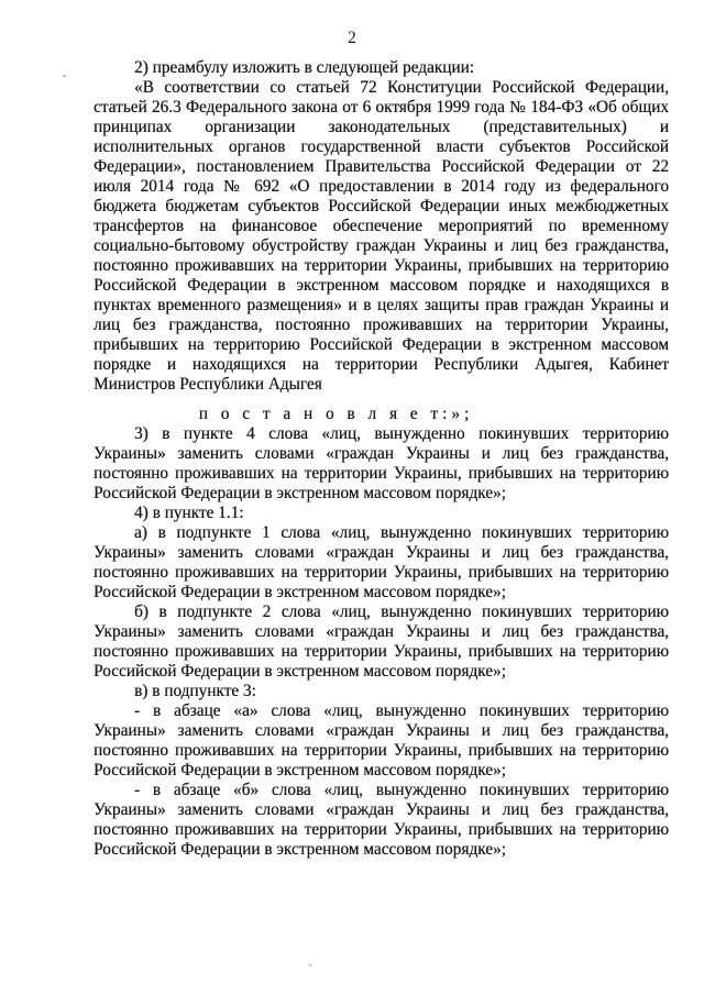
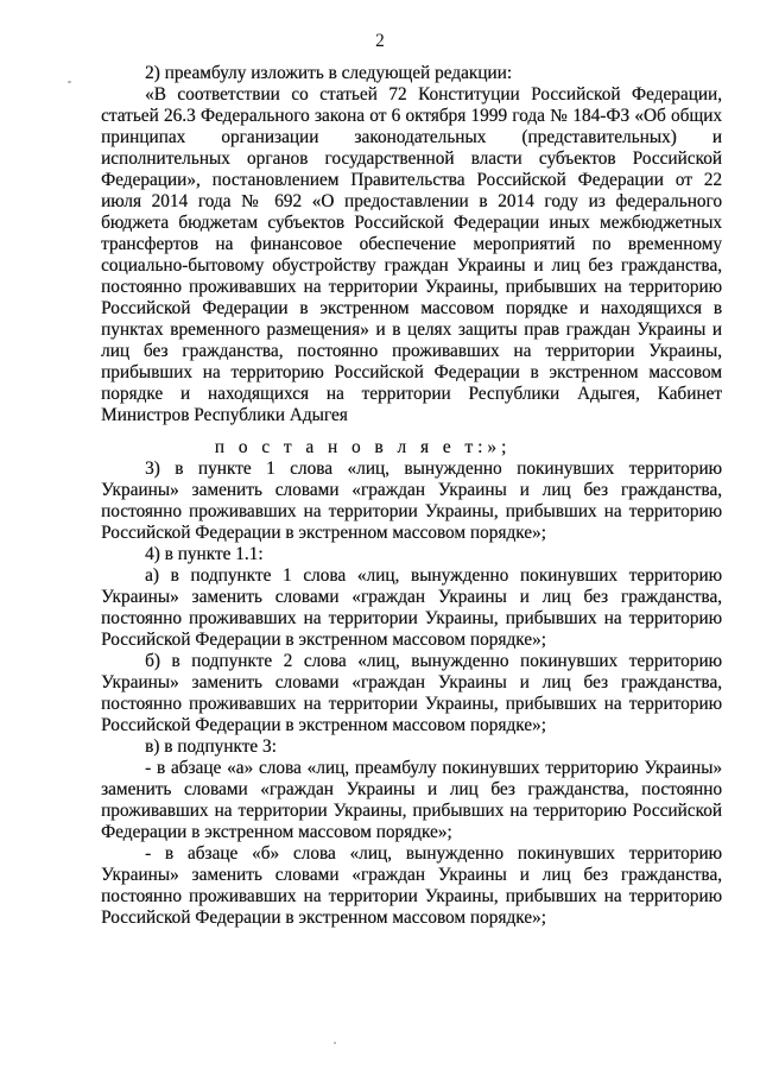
  2
  2) преамбулу изложить в следующей редакции:
  «В соответствии со статьей 72 Конституции Российской Федерации, статьей 26.3 Федерального закона от 6 октября 1999 года № 184-ФЗ «Об общих принципах организации законодательных (представительных) и исполнительных органов государственной власти субъектов Российской Федерации», постановлением Правительства Российской Федерации от 22 июля 2014 года № 692 «О предоставлении в 2014 году из федерального бюджета бюджетам субъектов Российской Федерации иных межбюджетных трансфертов на финансовое обеспечение мероприятий по временному социально-бытовому обустройству граждан Украины и лиц без гражданства, постоянно проживавших на территории Украины, прибывших на территорию Российской Федерации в экстренном массовом порядке и находящихся в пунктах временного размещения» и в целях защиты прав граждан Украины и лиц без гражданства, постоянно проживавших на территории Украины, прибывших на территорию Российской Федерации в экстренном массовом порядке и находящихся на территории Республики Адыгея, Кабинет Министров Республики Адыгея
  п о с т а н о в л я е т:»;
- 3) в пункте 4 слова «лиц, вынужденно покинувших территорию Украины» заменить словами «граждан Украины и лиц без гражданства, постоянно проживавших на территории Украины, прибывших на территорию Российской Федерации в экстренном массовом порядке»;
+ 3) в пункте 1 слова «лиц, вынужденно покинувших территорию Украины» заменить словами «граждан Украины и лиц без гражданства, постоянно проживавших на территории Украины, прибывших на территорию Российской Федерации в экстренном массовом порядке»;
  4) в пункте 1.1:
  а) в подпункте 1 слова «лиц, вынужденно покинувших территорию Украины» заменить словами «граждан Украины и лиц без гражданства, постоянно проживавших на территории Украины, прибывших на территорию Российской Федерации в экстренном массовом порядке»;
  б) в подпункте 2 слова «лиц, вынужденно покинувших территорию Украины» заменить словами «граждан Украины и лиц без гражданства, постоянно проживавших на территории Украины, прибывших на территорию Российской Федерации в экстренном массовом порядке»;
  в) в подпункте 3:
- - в абзаце «а» слова «лиц, вынужденно покинувших территорию Украины» заменить словами «граждан Украины и лиц без гражданства, постоянно проживавших на территории Украины, прибывших на территорию Российской Федерации в экстренном массовом порядке»;
+ - в абзаце «а» слова «лиц, преамбулу покинувших территорию Украины» заменить словами «граждан Украины и лиц без гражданства, постоянно проживавших на территории Украины, прибывших на территорию Российской Федерации в экстренном массовом порядке»;
  - в абзаце «б» слова «лиц, вынужденно покинувших территорию Украины» заменить словами «граждан Украины и лиц без гражданства, постоянно проживавших на территории Украины, прибывших на территорию Российской Федерации в экстренном массовом порядке»;
